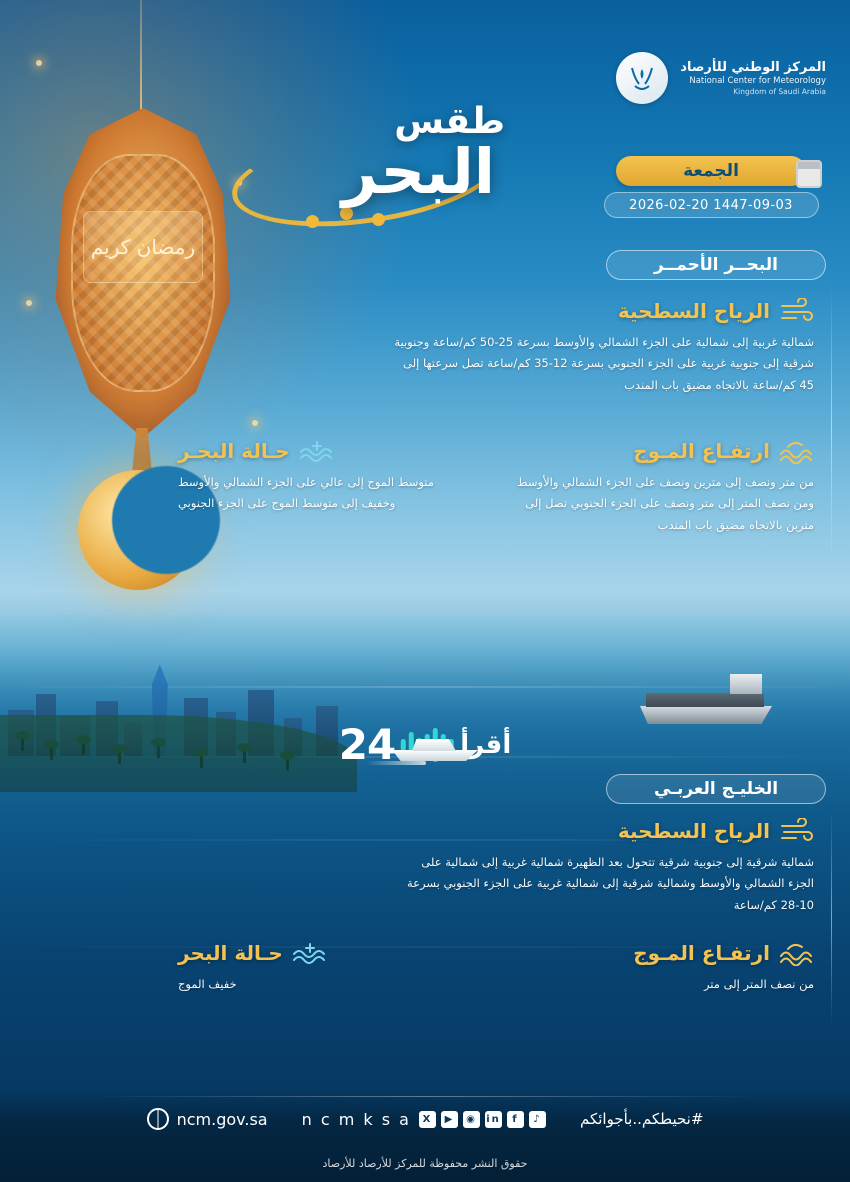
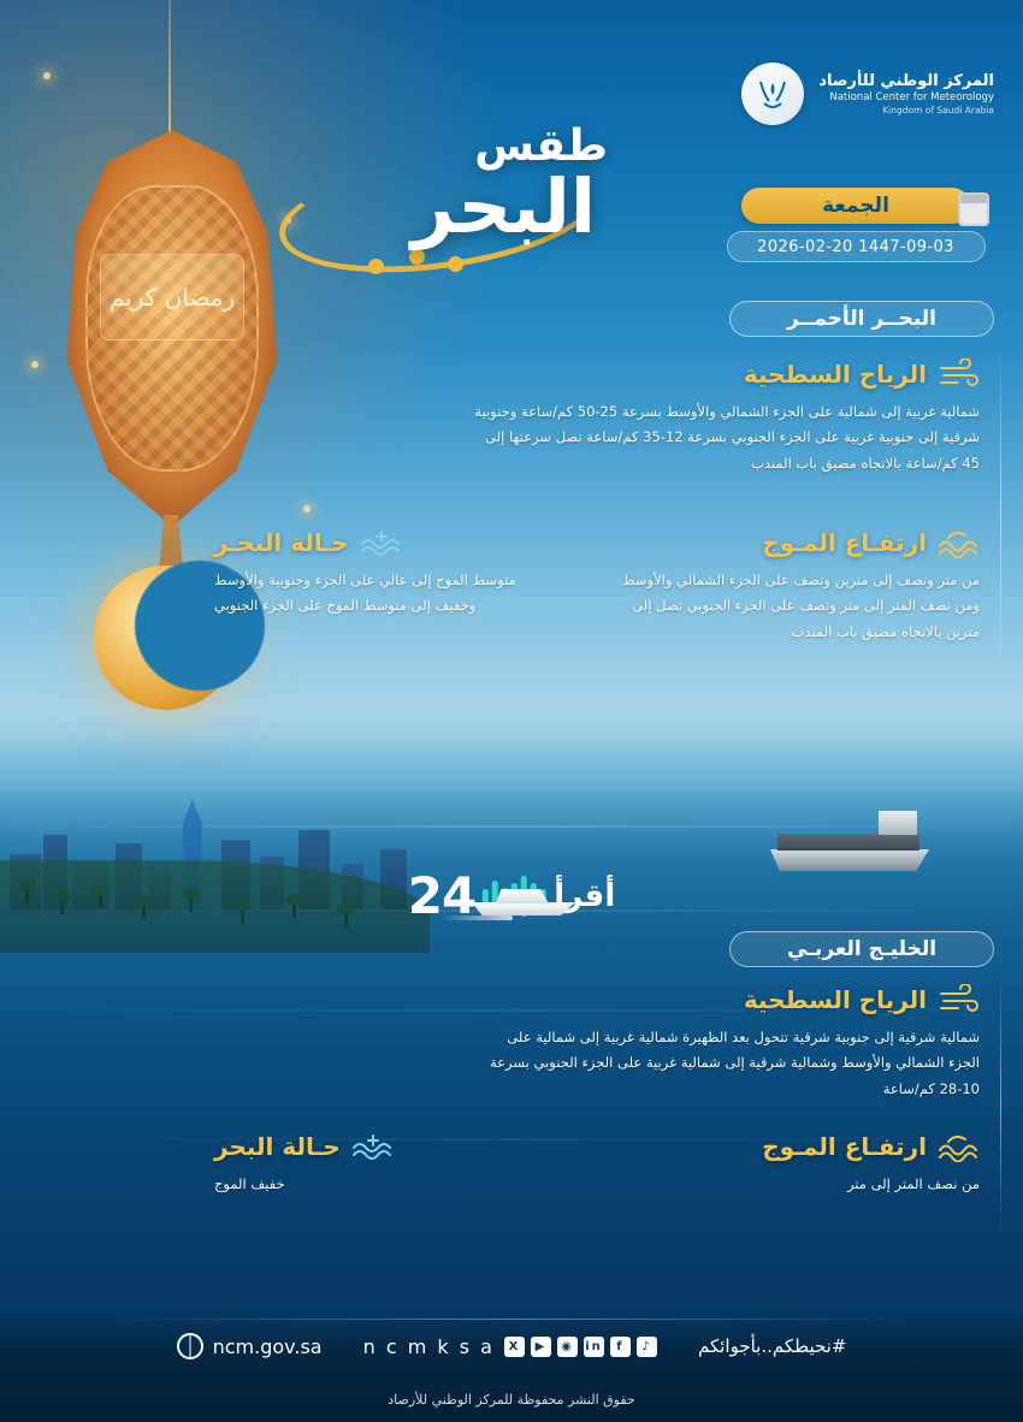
  رمضان كريم
  المركز الوطني للأرصاد
  National Center for Meteorology
  Kingdom of Saudi Arabia
  طقس
  البحر
  الجمعة
  2026-02-20 1447-09-03
  البحــر الأحمــر
  الرياح السطحية
  شمالية غربية إلى شمالية على الجزء الشمالي والأوسط بسرعة 25-50 كم/ساعة وجنوبية شرقية إلى جنوبية غربية على الجزء الجنوبي بسرعة 12-35 كم/ساعة تصل سرعتها إلى 45 كم/ساعة بالاتجاه مضيق باب المندب
  ارتفـاع المـوج
  من متر ونصف إلى مترين ونصف على الجزء الشمالي والأوسط ومن نصف المتر إلى متر ونصف على الجزء الجنوبي تصل إلى مترين بالاتجاه مضيق باب المندب
  حـالة البحـر
- متوسط الموج إلى عالي على الجزء الشمالي والأوسط وخفيف إلى متوسط الموج على الجزء الجنوبي
+ متوسط الموج إلى عالي على الجزء وجنوبية والأوسط وخفيف إلى متوسط الموج على الجزء الجنوبي
  أقرأ
  24
  الخليـج العربـي
  الرياح السطحية
  شمالية شرقية إلى جنوبية شرقية تتحول بعد الظهيرة شمالية غربية إلى شمالية على الجزء الشمالي والأوسط وشمالية شرقية إلى شمالية غربية على الجزء الجنوبي بسرعة 10-28 كم/ساعة
  ارتفـاع المـوج
  من نصف المتر إلى متر
  حـالة البحر
  خفيف الموج
  #نحيطكم..بأجوائكم
  ♪
  f
  in
  ◉
  ▶
  X
  n c m k s a
  ncm.gov.sa
- حقوق النشر محفوظة للمركز للأرصاد للأرصاد
+ حقوق النشر محفوظة للمركز الوطني للأرصاد
